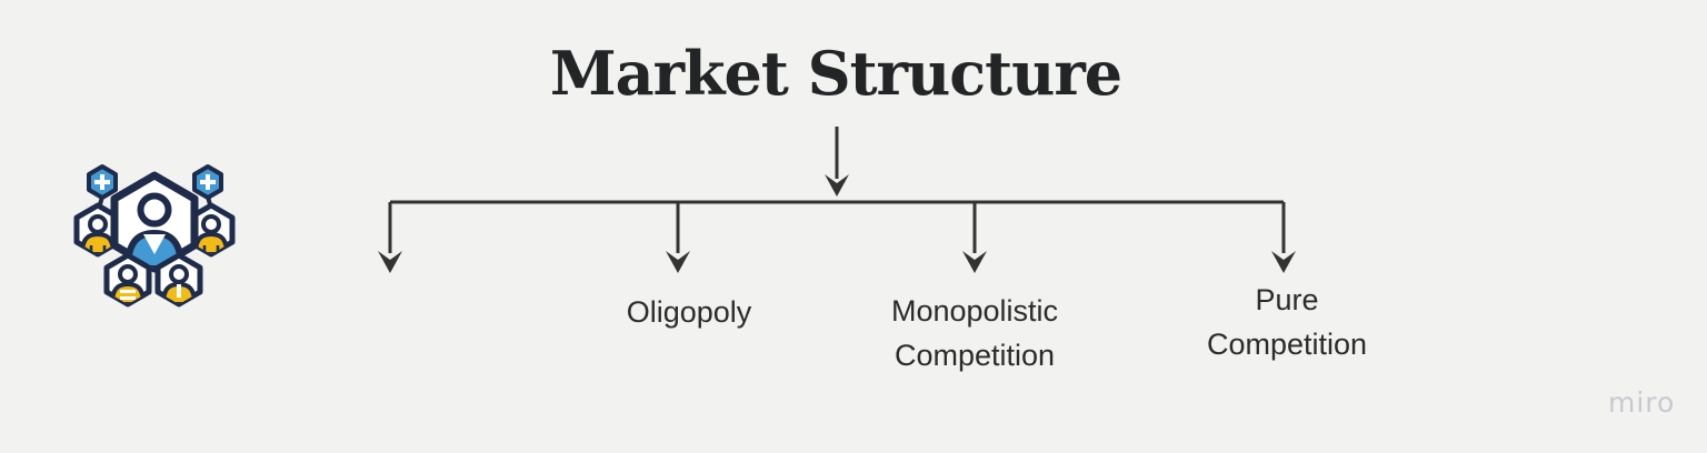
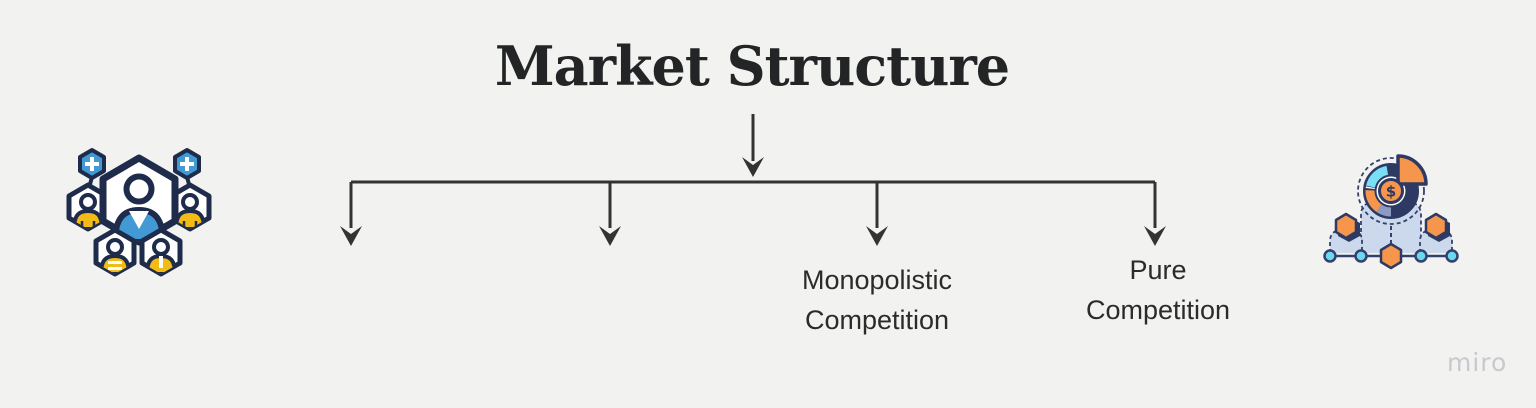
  Market Structure
- Oligopoly
  Monopolistic Competition
  Pure Competition
+ $
  miro
